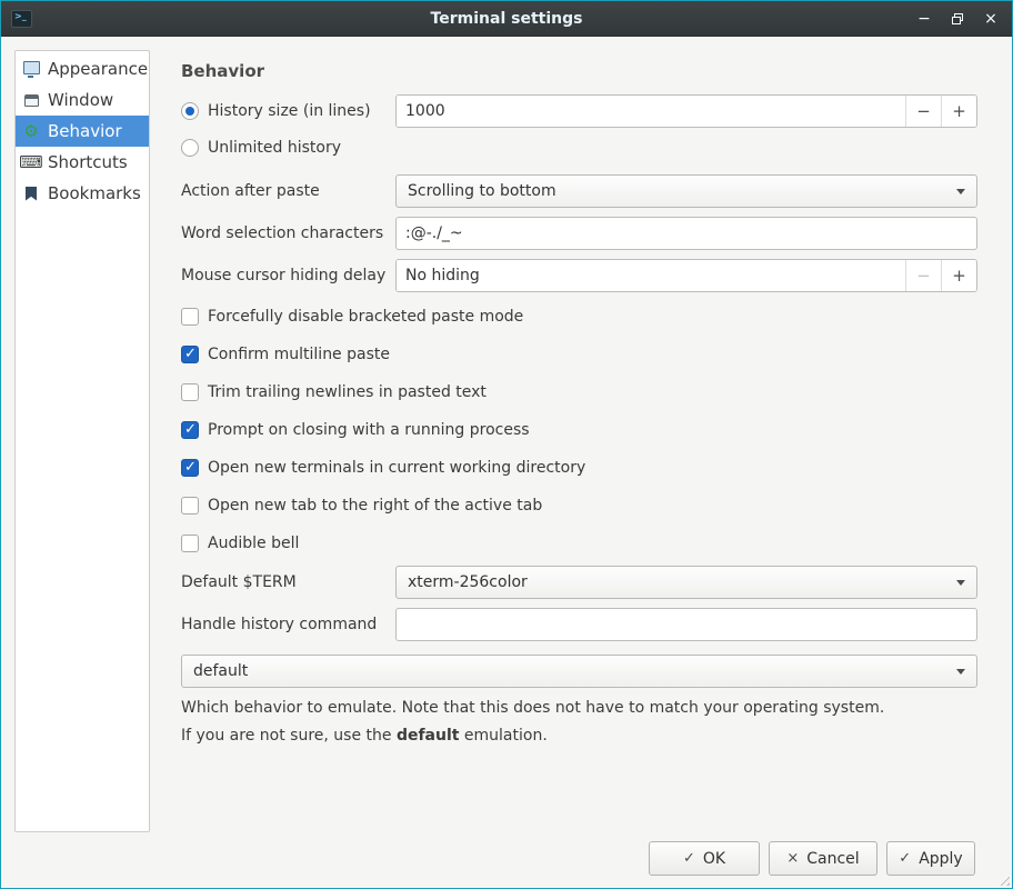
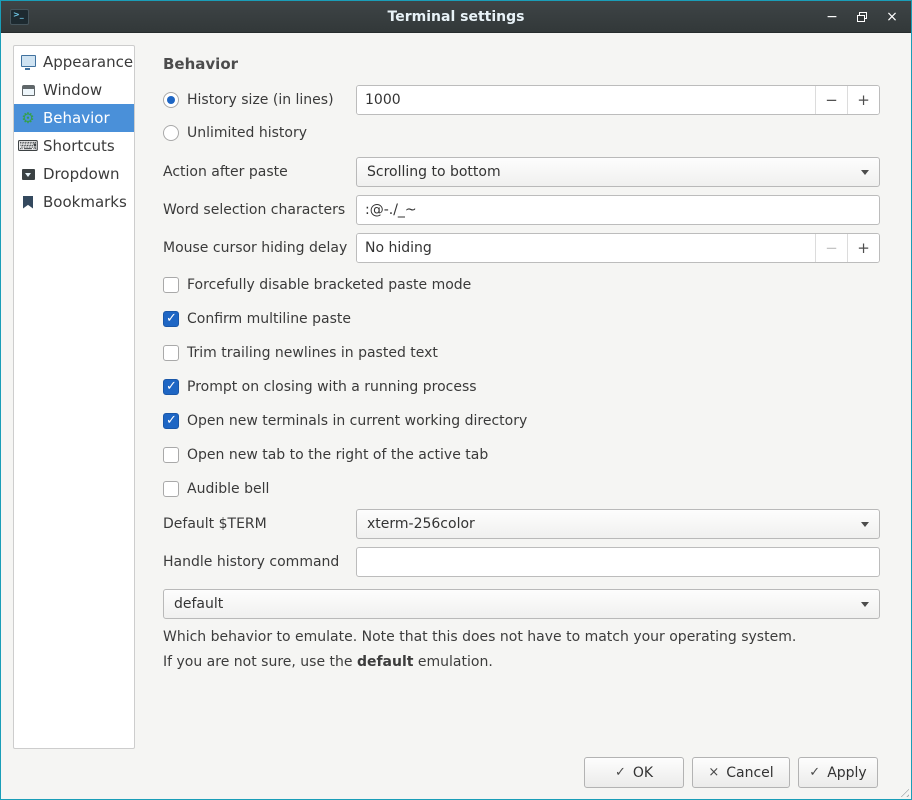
  Terminal settings
  −
  ×
  Appearance
  Window
  Behavior
  Shortcuts
+ Dropdown
  Bookmarks
  Behavior
  History size (in lines)
  1000
  −
  +
  Unlimited history
  Action after paste
  Scrolling to bottom
  Word selection characters
  :@-./_~
  Mouse cursor hiding delay
  No hiding
  −
  +
  Forcefully disable bracketed paste mode
  Confirm multiline paste
  Trim trailing newlines in pasted text
  Prompt on closing with a running process
  Open new terminals in current working directory
  Open new tab to the right of the active tab
  Audible bell
  Default $TERM
  xterm-256color
  Handle history command
  default
  Which behavior to emulate. Note that this does not have to match your operating system.
  If you are not sure, use the default emulation.
  ✓
  OK
  ×
  Cancel
  ✓
  Apply
